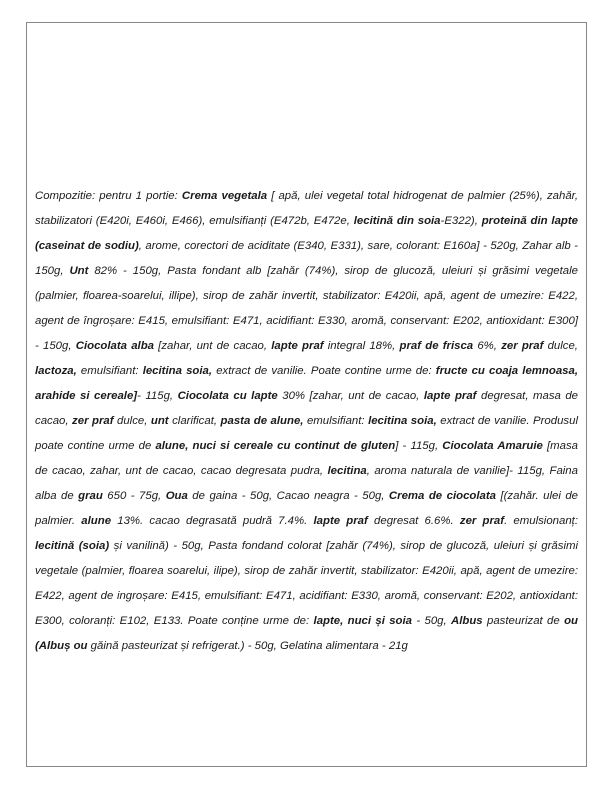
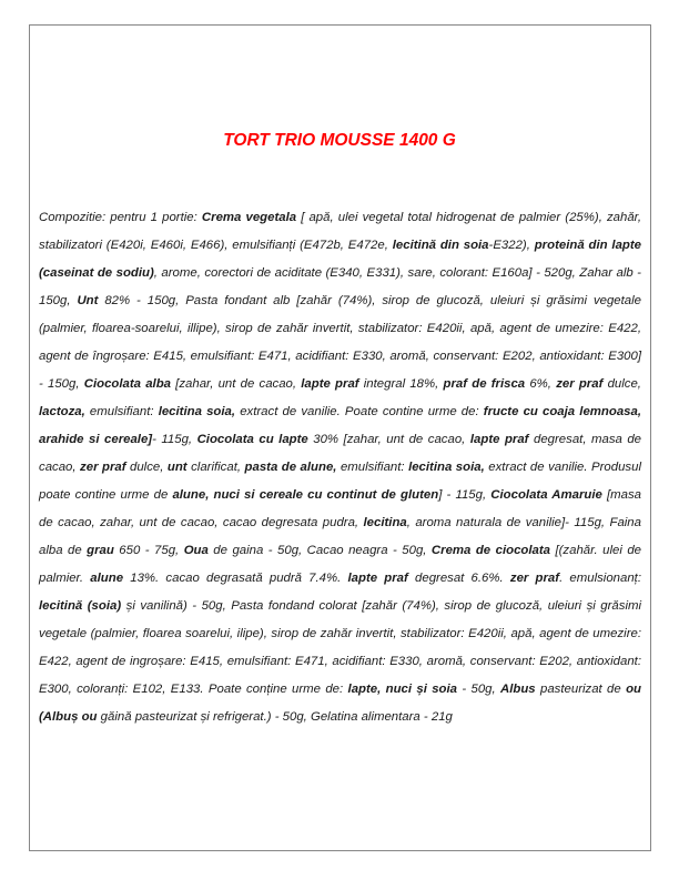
+ TORT TRIO MOUSSE 1400 G
  Compozitie: pentru 1 portie: Crema vegetala [ apă, ulei vegetal total hidrogenat de palmier (25%), zahăr, stabilizatori (E420i, E460i, E466), emulsifianți (E472b, E472e, lecitină din soia-E322), proteină din lapte (caseinat de sodiu), arome, corectori de aciditate (E340, E331), sare, colorant: E160a] - 520g, Zahar alb - 150g, Unt 82% - 150g, Pasta fondant alb [zahăr (74%), sirop de glucoză, uleiuri și grăsimi vegetale (palmier, floarea-soarelui, illipe), sirop de zahăr invertit, stabilizator: E420ii, apă, agent de umezire: E422, agent de îngroșare: E415, emulsifiant: E471, acidifiant: E330, aromă, conservant: E202, antioxidant: E300] - 150g, Ciocolata alba [zahar, unt de cacao, lapte praf integral 18%, praf de frisca 6%, zer praf dulce, lactoza, emulsifiant: lecitina soia, extract de vanilie. Poate contine urme de: fructe cu coaja lemnoasa, arahide si cereale]- 115g, Ciocolata cu lapte 30% [zahar, unt de cacao, lapte praf degresat, masa de cacao, zer praf dulce, unt clarificat, pasta de alune, emulsifiant: lecitina soia, extract de vanilie. Produsul poate contine urme de alune, nuci si cereale cu continut de gluten] - 115g, Ciocolata Amaruie [masa de cacao, zahar, unt de cacao, cacao degresata pudra, lecitina, aroma naturala de vanilie]- 115g, Faina alba de grau 650 - 75g, Oua de gaina - 50g, Cacao neagra - 50g, Crema de ciocolata [(zahăr. ulei de palmier. alune 13%. cacao degrasată pudră 7.4%. lapte praf degresat 6.6%. zer praf. emulsionanț: lecitină (soia) și vanilină) - 50g, Pasta fondand colorat [zahăr (74%), sirop de glucoză, uleiuri și grăsimi vegetale (palmier, floarea soarelui, ilipe), sirop de zahăr invertit, stabilizator: E420ii, apă, agent de umezire: E422, agent de ingroșare: E415, emulsifiant: E471, acidifiant: E330, aromă, conservant: E202, antioxidant: E300, coloranți: E102, E133. Poate conține urme de: lapte, nuci și soia - 50g, Albus pasteurizat de ou (Albuș ou găină pasteurizat și refrigerat.) - 50g, Gelatina alimentara - 21g
